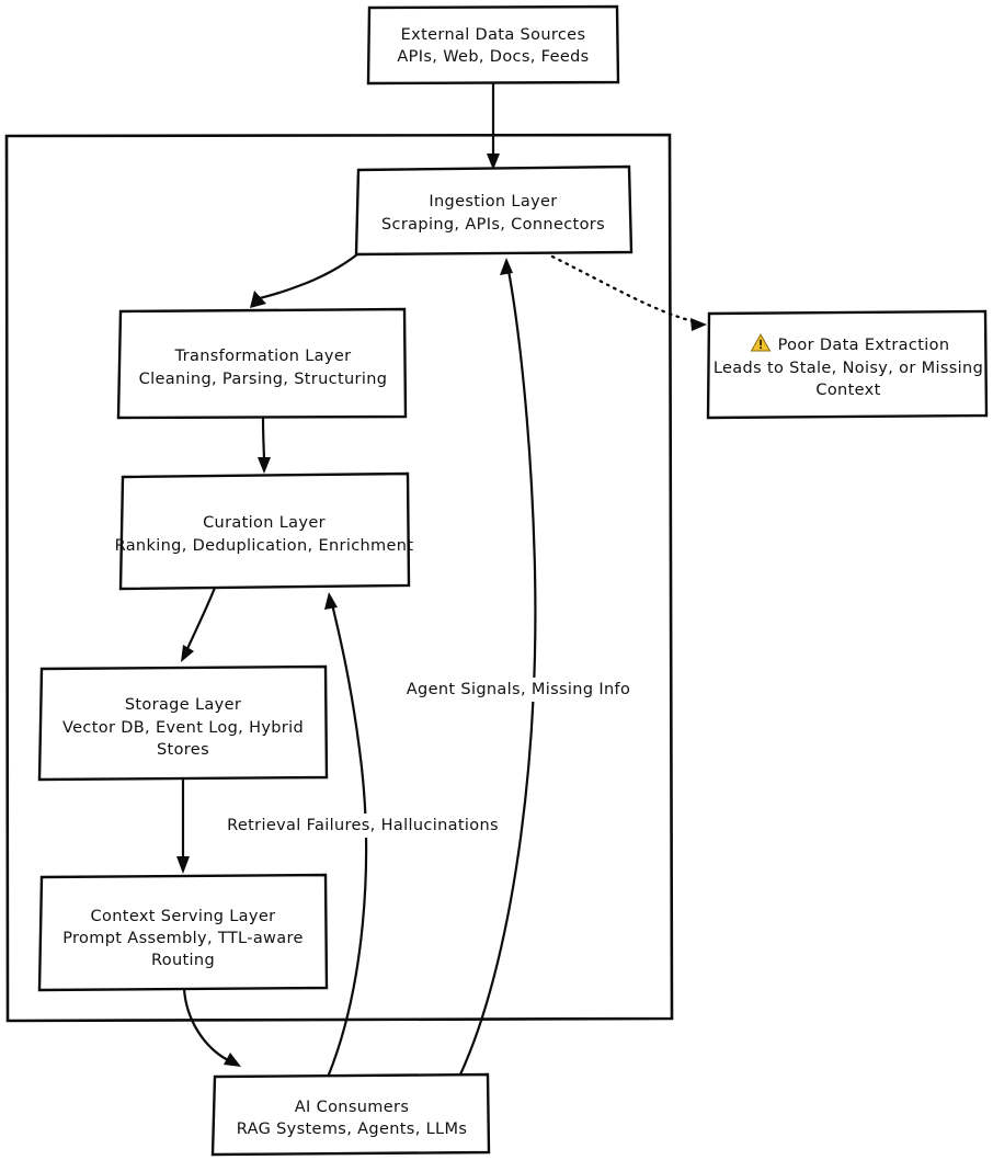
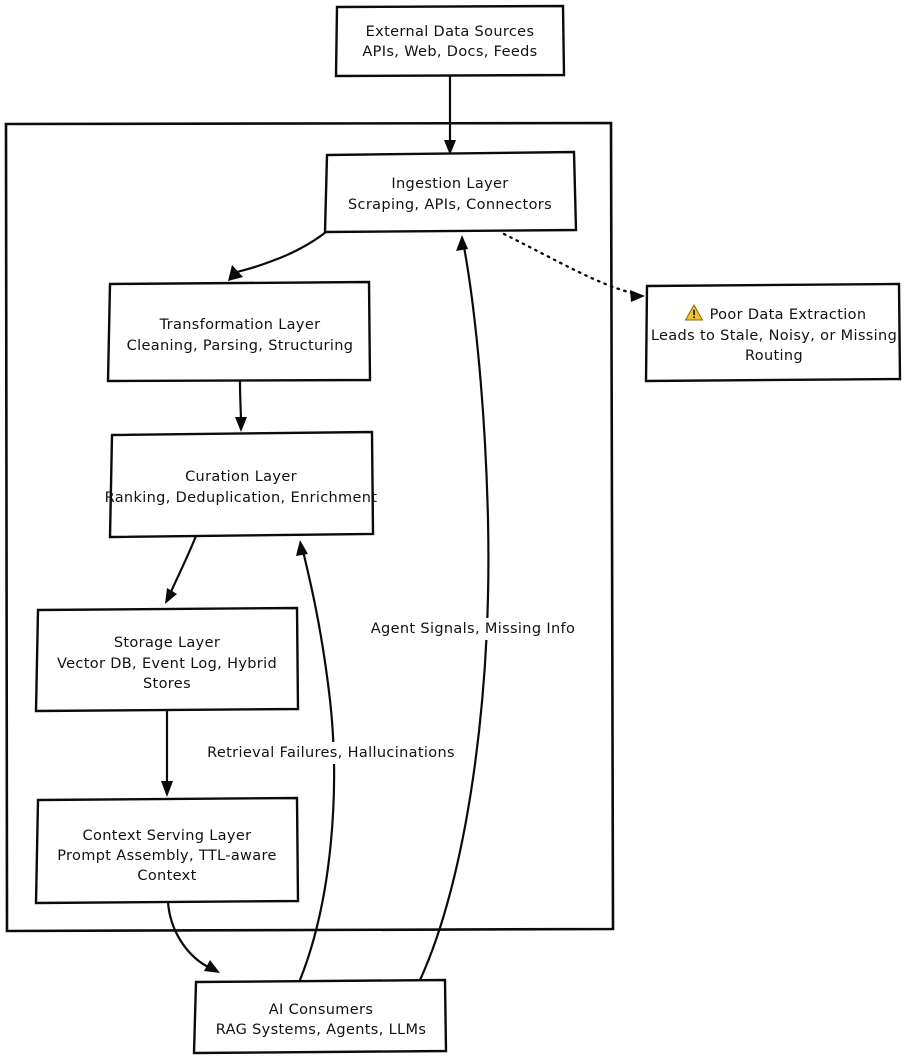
  External Data Sources
  APIs, Web, Docs, Feeds
  Ingestion Layer
  Scraping, APIs, Connectors
  Poor Data Extraction
  Leads to Stale, Noisy, or Missing
- Context
+ Routing
  Transformation Layer
  Cleaning, Parsing, Structuring
  Curation Layer
  Ranking, Deduplication, Enrichment
  Storage Layer
  Vector DB, Event Log, Hybrid
  Stores
  Context Serving Layer
  Prompt Assembly, TTL-aware
- Routing
+ Context
  AI Consumers
  RAG Systems, Agents, LLMs
  Retrieval Failures, Hallucinations
  Agent Signals, Missing Info
